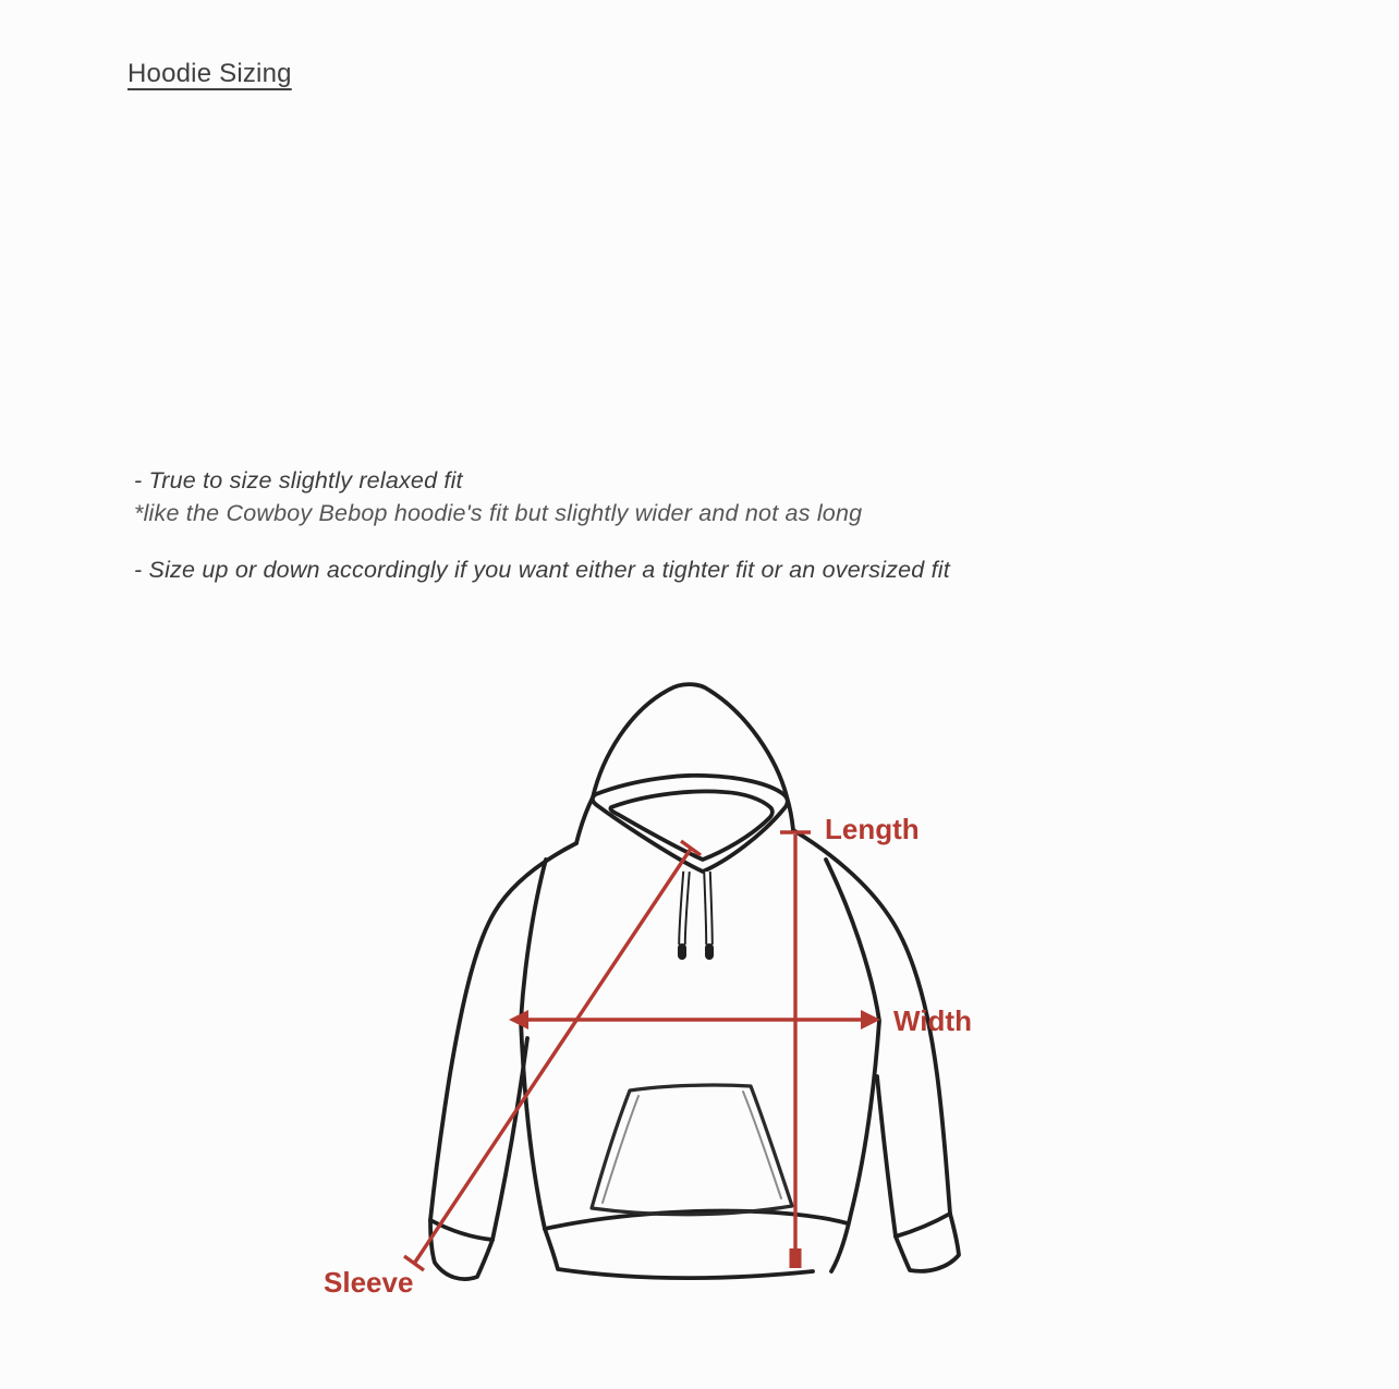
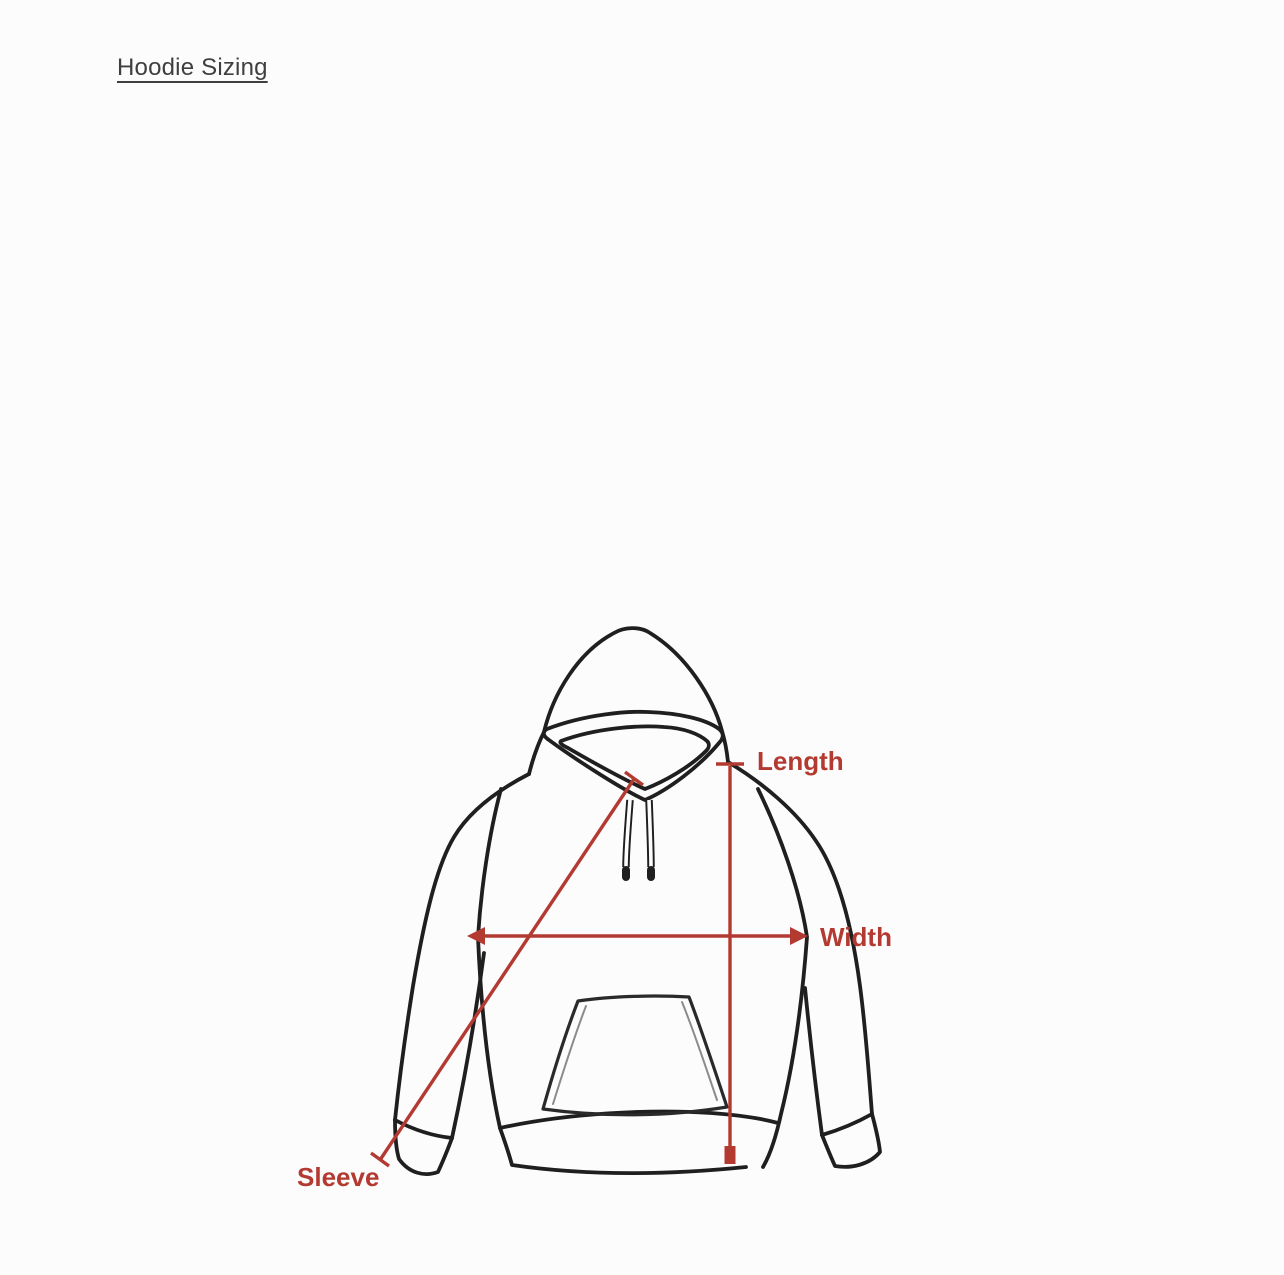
  Hoodie Sizing
- - True to size slightly relaxed fit
- *like the Cowboy Bebop hoodie's fit but slightly wider and not as long
- - Size up or down accordingly if you want either a tighter fit or an oversized fit
  Length
  Width
  Sleeve
